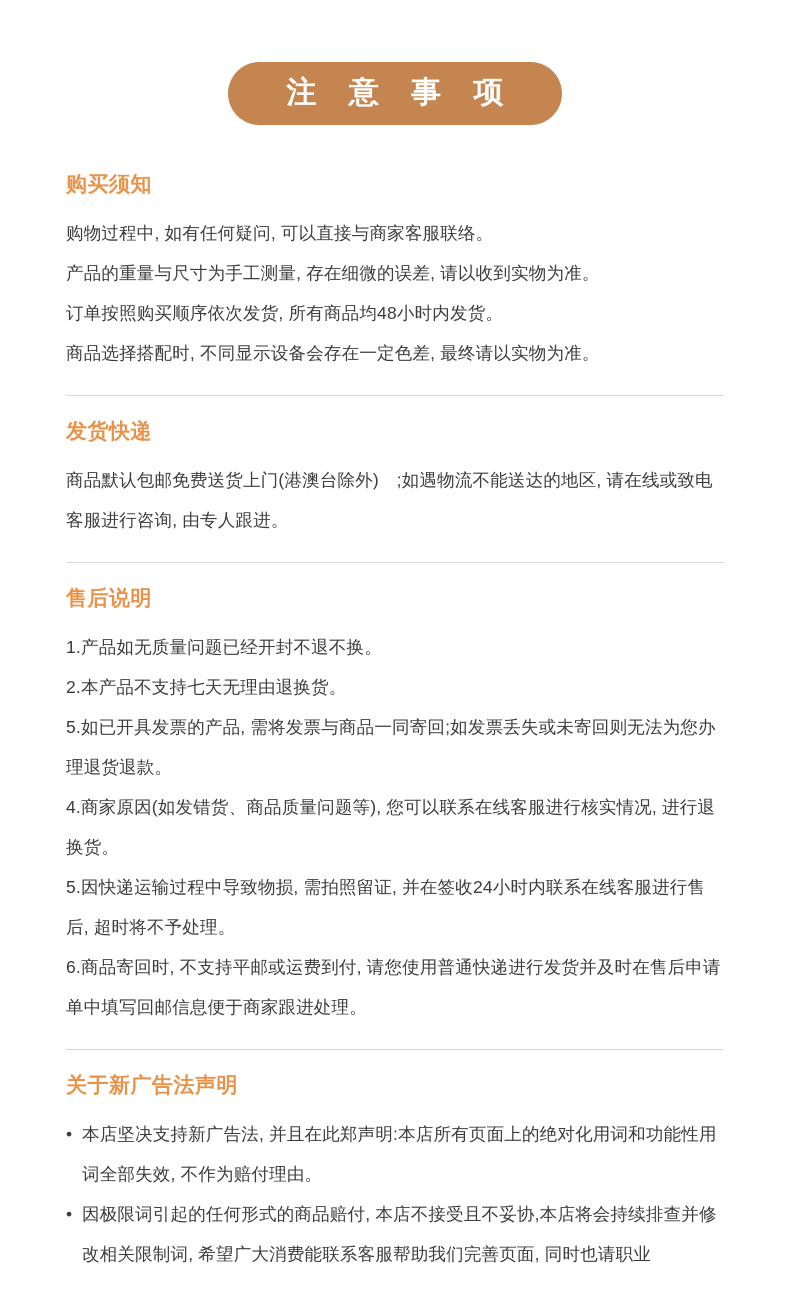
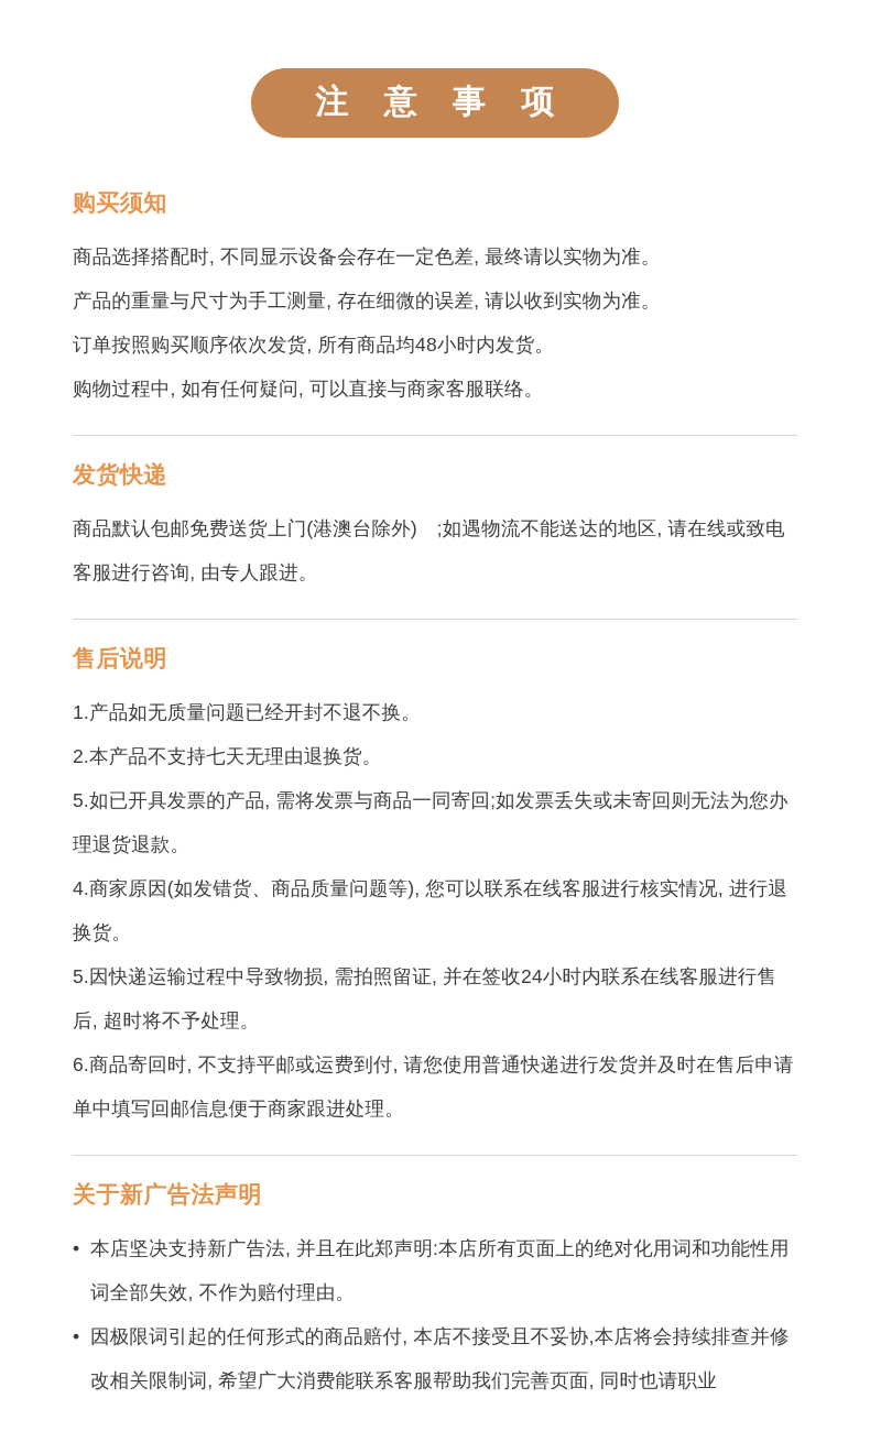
  注 意 事 项
  购买须知
- 购物过程中, 如有任何疑问, 可以直接与商家客服联络。
+ 商品选择搭配时, 不同显示设备会存在一定色差, 最终请以实物为准。
  产品的重量与尺寸为手工测量, 存在细微的误差, 请以收到实物为准。
  订单按照购买顺序依次发货, 所有商品均48小时内发货。
- 商品选择搭配时, 不同显示设备会存在一定色差, 最终请以实物为准。
+ 购物过程中, 如有任何疑问, 可以直接与商家客服联络。
  发货快递
  商品默认包邮免费送货上门(港澳台除外) ;如遇物流不能送达的地区, 请在线或致电客服进行咨询, 由专人跟进。
  售后说明
  1.产品如无质量问题已经开封不退不换。
  2.本产品不支持七天无理由退换货。
  5.如已开具发票的产品, 需将发票与商品一同寄回;如发票丢失或未寄回则无法为您办理退货退款。
  4.商家原因(如发错货、商品质量问题等), 您可以联系在线客服进行核实情况, 进行退换货。
  5.因快递运输过程中导致物损, 需拍照留证, 并在签收24小时内联系在线客服进行售后, 超时将不予处理。
  6.商品寄回时, 不支持平邮或运费到付, 请您使用普通快递进行发货并及时在售后申请单中填写回邮信息便于商家跟进处理。
  关于新广告法声明
  本店坚决支持新广告法, 并且在此郑声明:本店所有页面上的绝对化用词和功能性用词全部失效, 不作为赔付理由。
  因极限词引起的任何形式的商品赔付, 本店不接受且不妥协,本店将会持续排查并修改相关限制词, 希望广大消费能联系客服帮助我们完善页面, 同时也请职业
